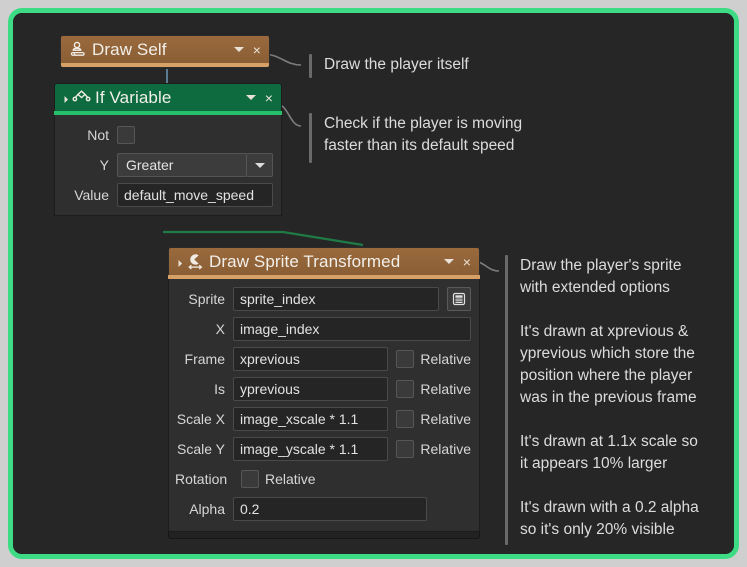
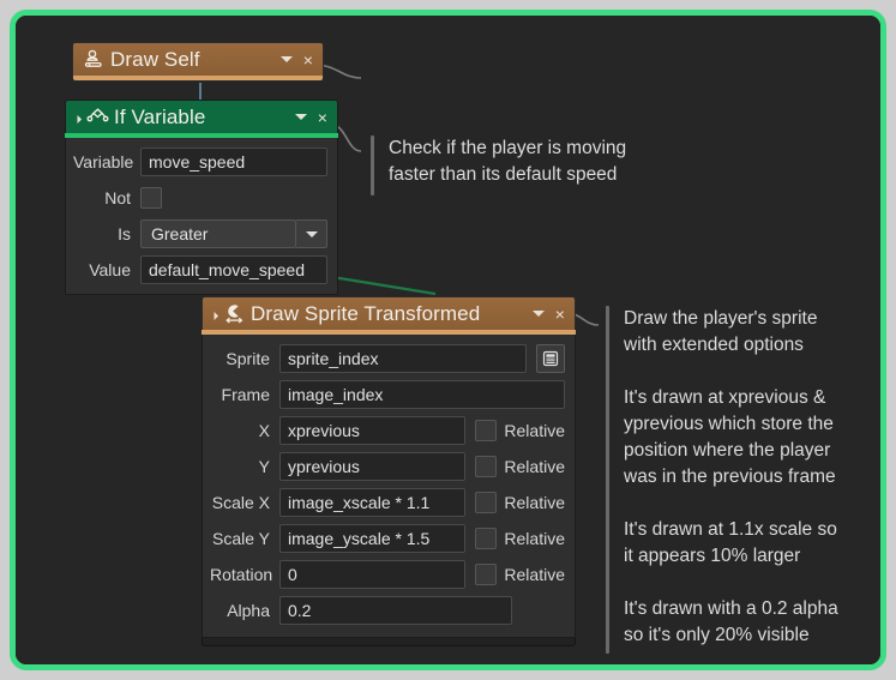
  Draw Self
  ×
  If Variable
  ×
+ Variable
+ move_speed
  Not
- Y
+ Is
  Greater
  Value
  default_move_speed
  Draw Sprite Transformed
  ×
  Sprite
  sprite_index
- X
+ Frame
  image_index
- Frame
+ X
  xprevious
  Relative
- Is
+ Y
  yprevious
  Relative
  Scale X
  image_xscale * 1.1
  Relative
  Scale Y
- image_yscale * 1.1
+ image_yscale * 1.5
  Relative
  Rotation
+ 0
  Relative
  Alpha
  0.2
- Draw the player itself
  Check if the player is moving
  faster than its default speed
  Draw the player's sprite
  with extended options
  It's drawn at xprevious &
  yprevious which store the
  position where the player
  was in the previous frame
  It's drawn at 1.1x scale so
  it appears 10% larger
  It's drawn with a 0.2 alpha
  so it's only 20% visible
